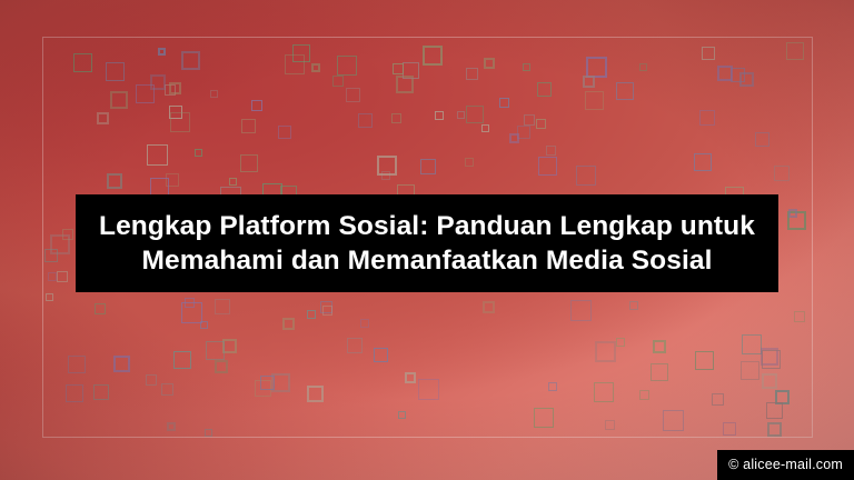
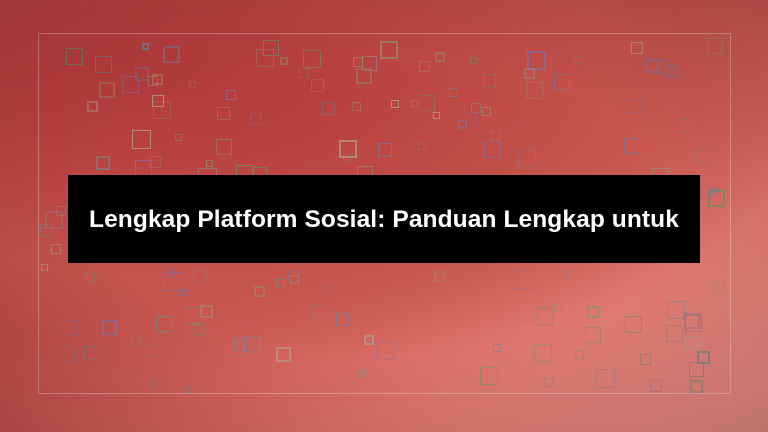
  Lengkap Platform Sosial: Panduan Lengkap untuk
- Memahami dan Memanfaatkan Media Sosial
- © alicee-mail.com
